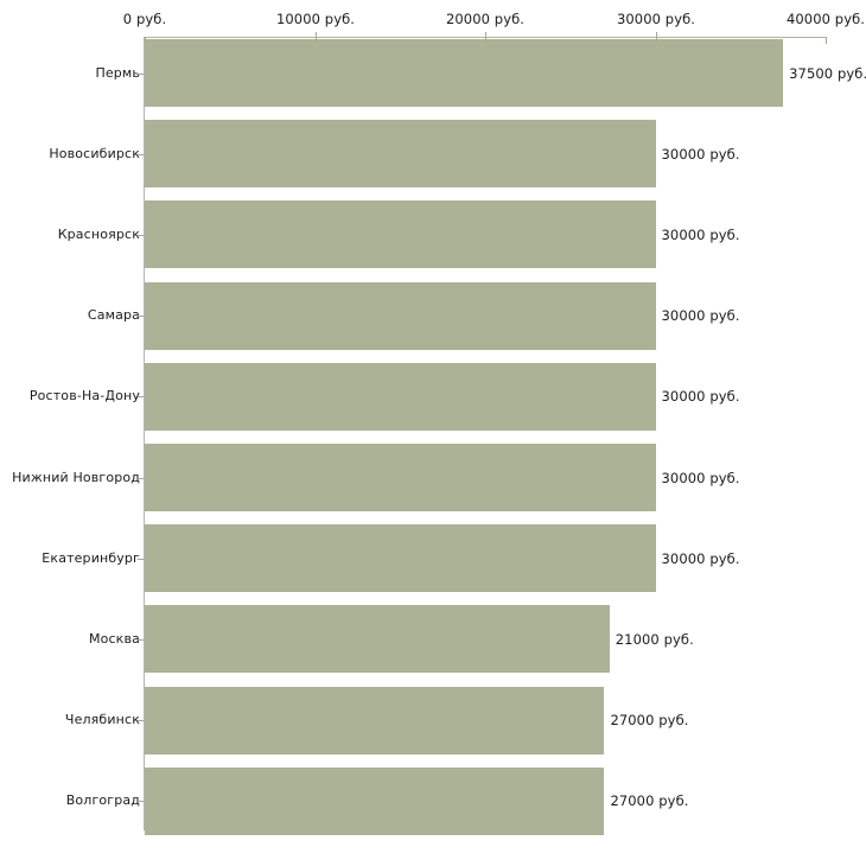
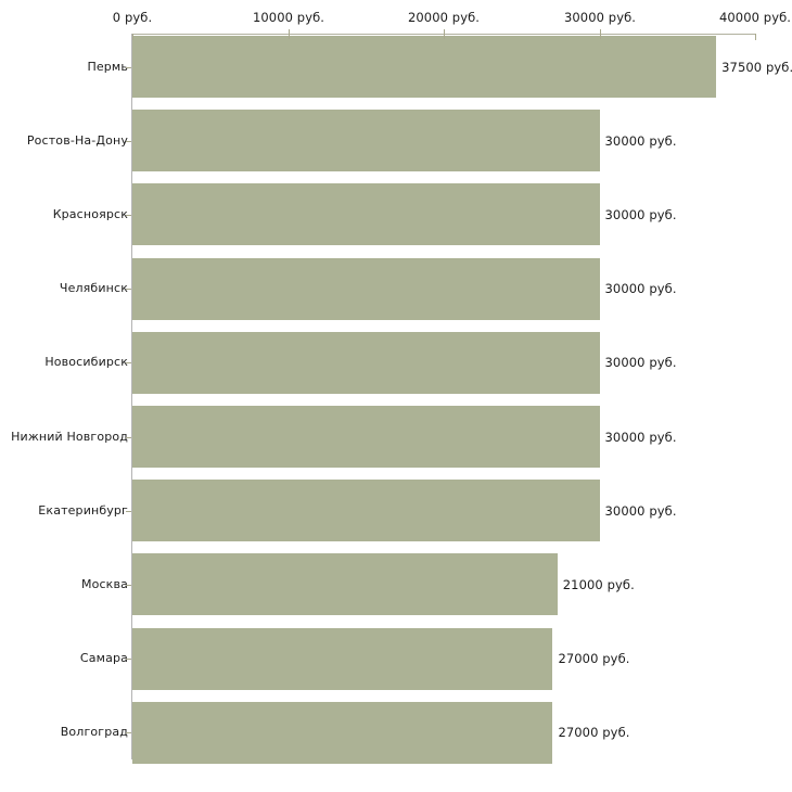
  Пермь
  37500 руб.
- Новосибирск
+ Ростов-На-Дону
  30000 руб.
  Красноярск
  30000 руб.
- Самара
+ Челябинск
  30000 руб.
- Ростов-На-Дону
+ Новосибирск
  30000 руб.
  Нижний Новгород
  30000 руб.
  Екатеринбур
  30000 руб.
  Москва
  21000 руб.
- Челябинск
+ Самара
  27000 руб.
  Волгоград
  27000 руб.
  0 руб.
  10000 руб.
  20000 руб.
  30000 руб.
  40000 руб.
